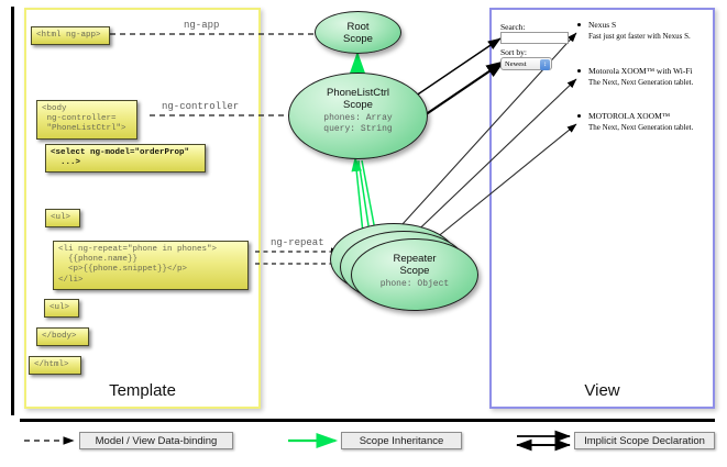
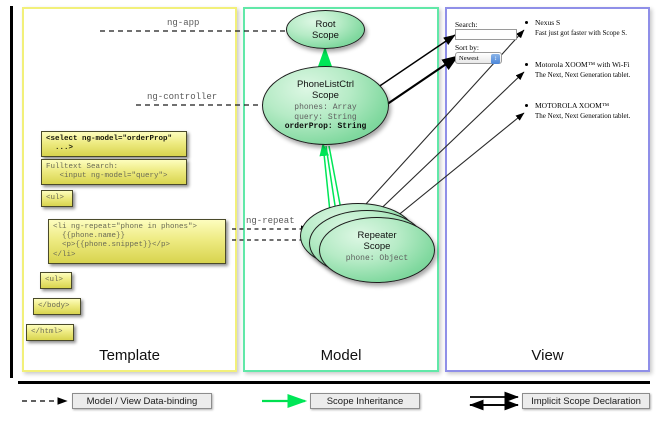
  Template
+ Model
  View
- <html ng-app>
- <body
- ng-controller=
- "PhoneListCtrl">
  <select ng-model="orderProp"
  ...>
+ Fulltext Search:
+ <input ng-model="query">
  <ul>
  <li ng-repeat="phone in phones">
  {{phone.name}}
  <p>{{phone.snippet}}</p>
  </li>
  <ul>
  </body>
  </html>
  ng-app
  ng-controller
  ng-repeat
  Root
  Scope
  PhoneListCtrl
  Scope
  phones: Array
  query: String
+ orderProp: String
  Repeater
  Scope
  phone: Object
  Search:
  Sort by:
  Nexus S
- Fast just got faster with Nexus S.
+ Fast just got faster with Scope S.
  Motorola XOOM™ with Wi-Fi
  The Next, Next Generation tablet.
  MOTOROLA XOOM™
  The Next, Next Generation tablet.
  Model / View Data-binding
  Scope Inheritance
  Implicit Scope Declaration
